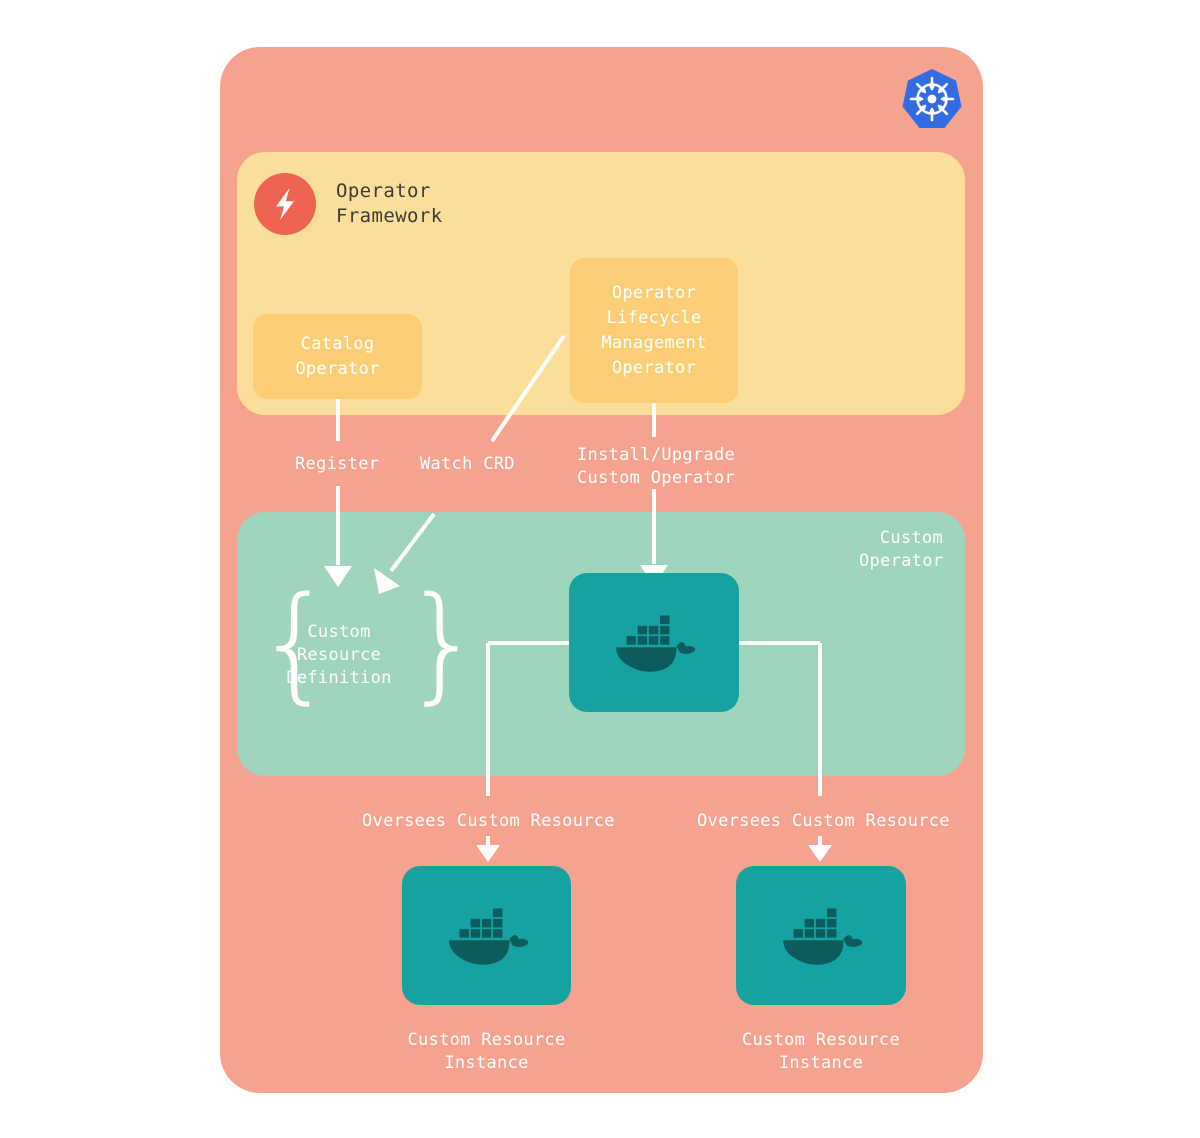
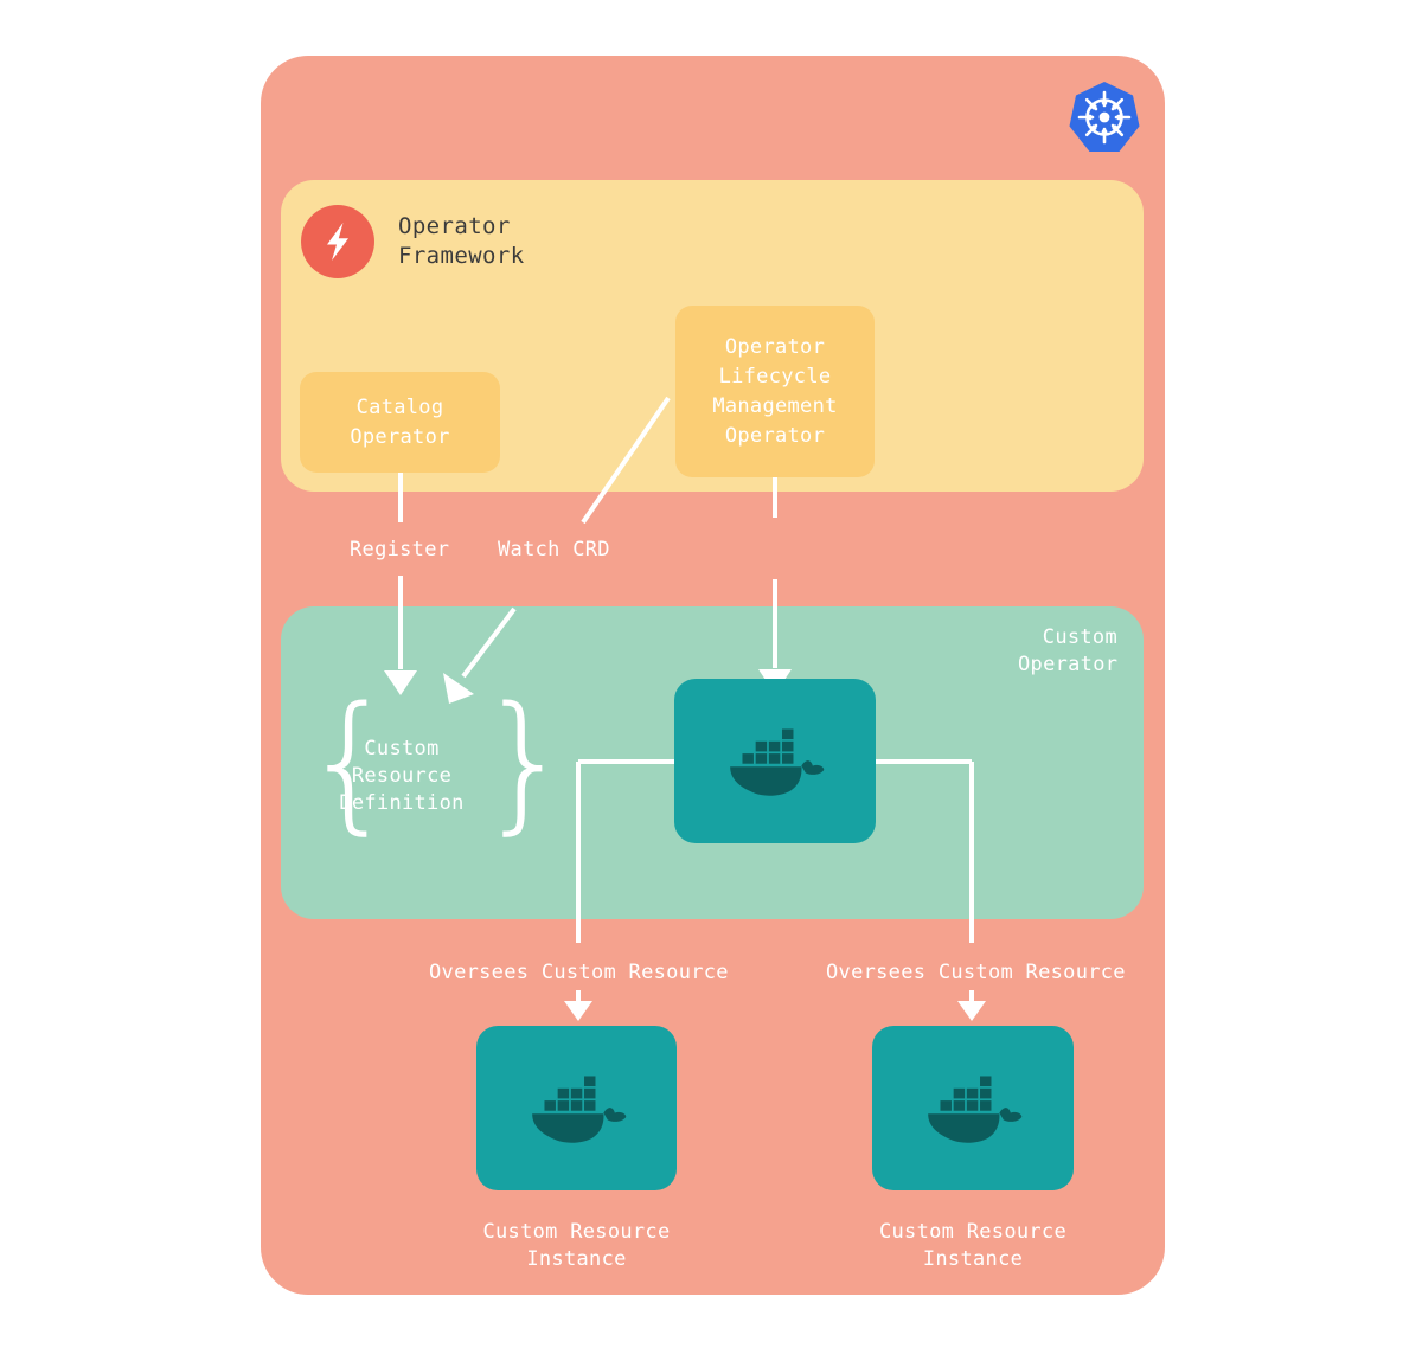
  Operator
  Framework
  Catalog
  Operator
  Operator
  Lifecycle
  Management
  Operator
  Register
  Watch CRD
- Install/Upgrade
- Custom Operator
  Oversees Custom Resource
  Oversees Custom Resource
  Custom
  Operator
  {
  }
  Custom
  Resource
  Definition
  Custom Resource
  Instance
  Custom Resource
  Instance
